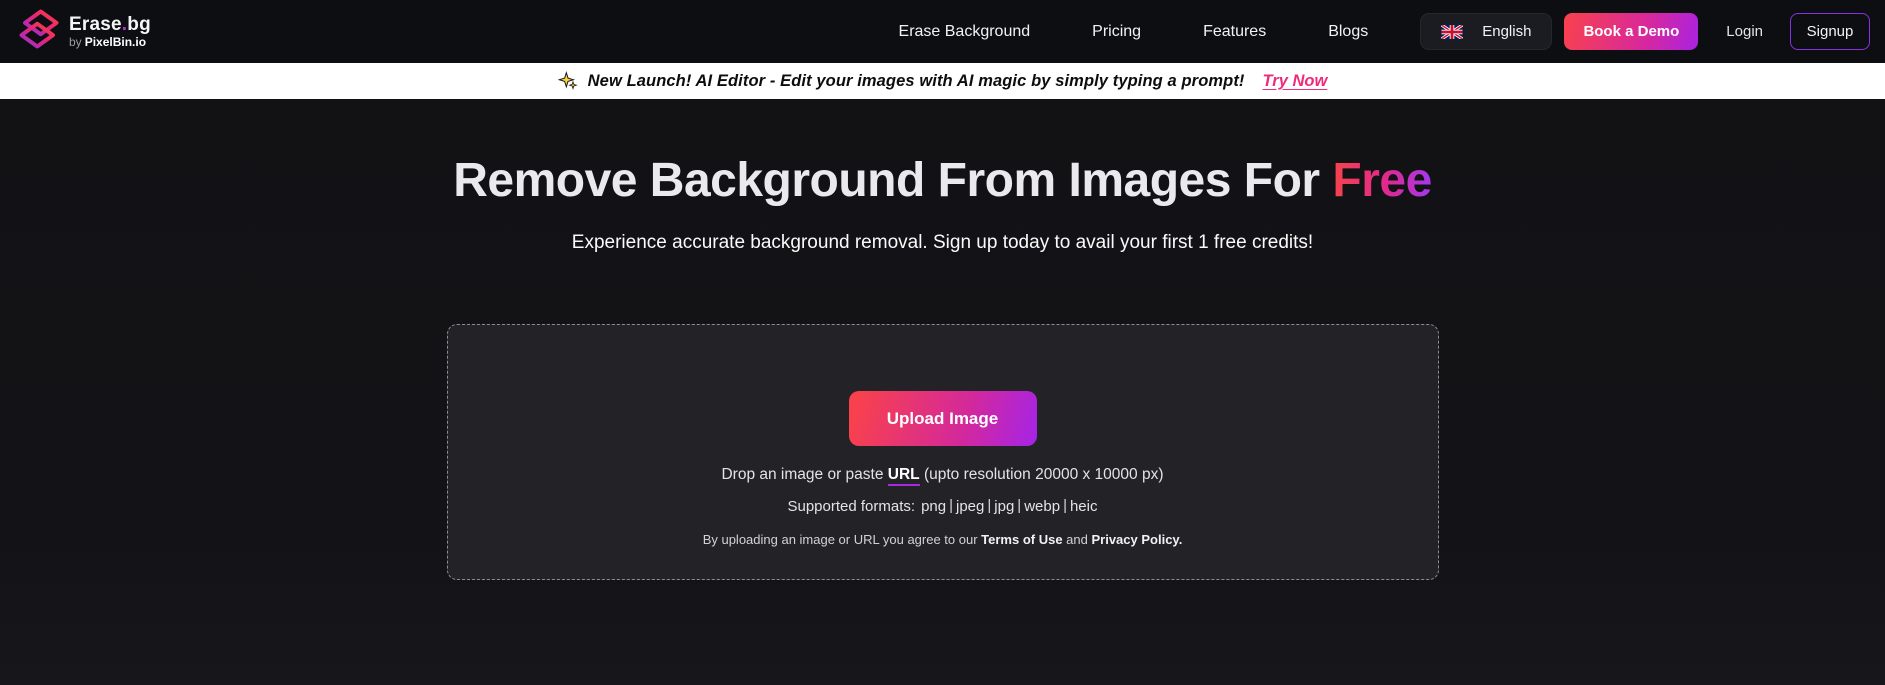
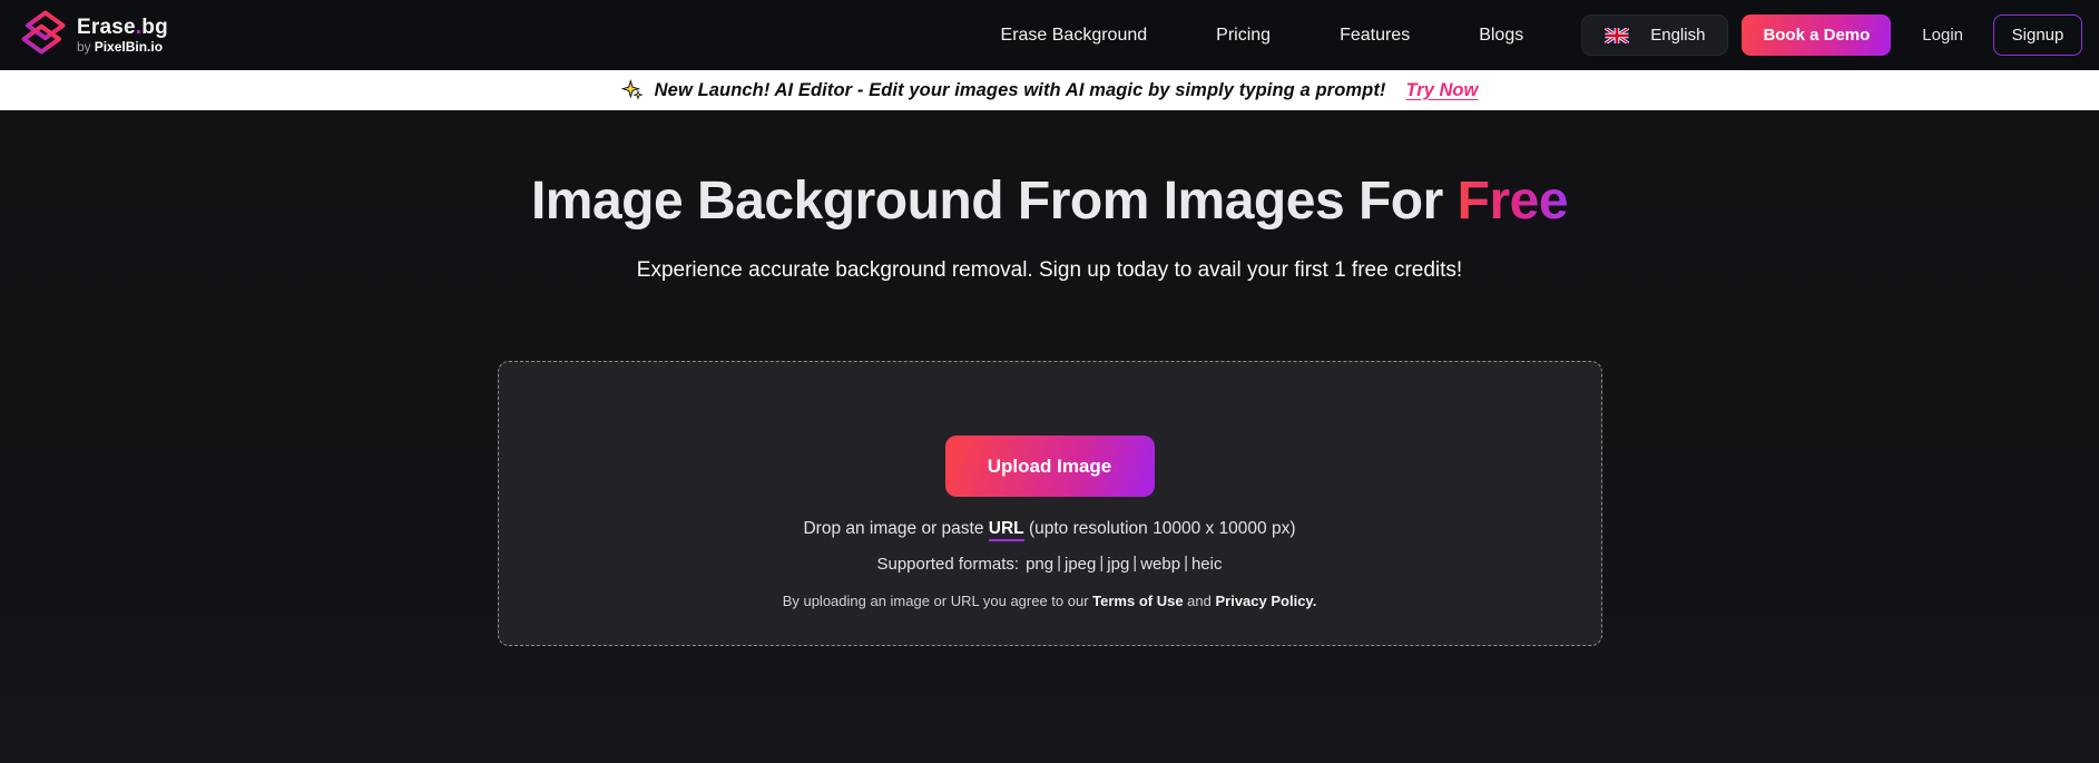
  Erase.bg
  by PixelBin.io
  Erase Background
  Pricing
  Features
  Blogs
  English
  Book a Demo
  Login
  Signup
  New Launch! AI Editor - Edit your images with AI magic by simply typing a prompt!
  Try Now
- Remove Background From Images For Free
+ Image Background From Images For Free
  Experience accurate background removal. Sign up today to avail your first 1 free credits!
  Upload Image
- Drop an image or paste URL (upto resolution 20000 x 10000 px)
+ Drop an image or paste URL (upto resolution 10000 x 10000 px)
  Supported formats: png | jpeg | jpg | webp | heic
  By uploading an image or URL you agree to our Terms of Use and Privacy Policy.
